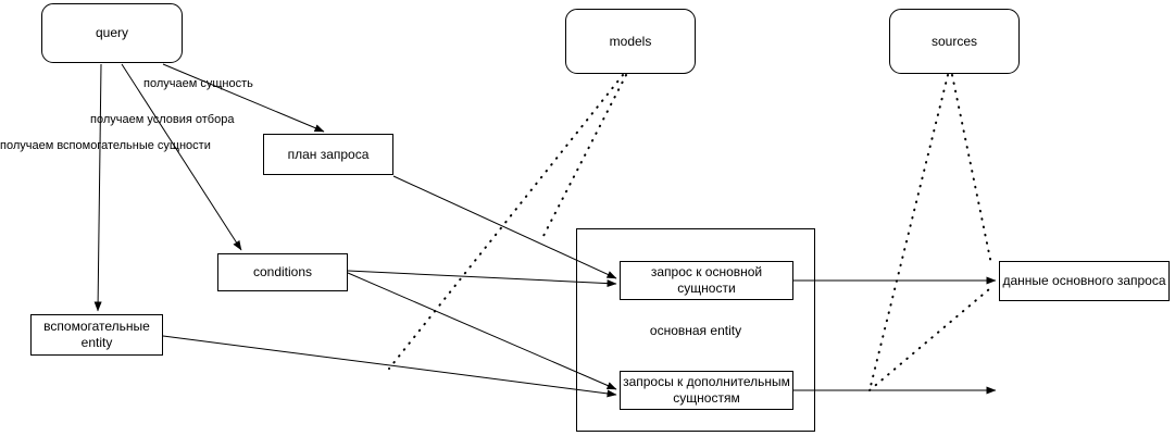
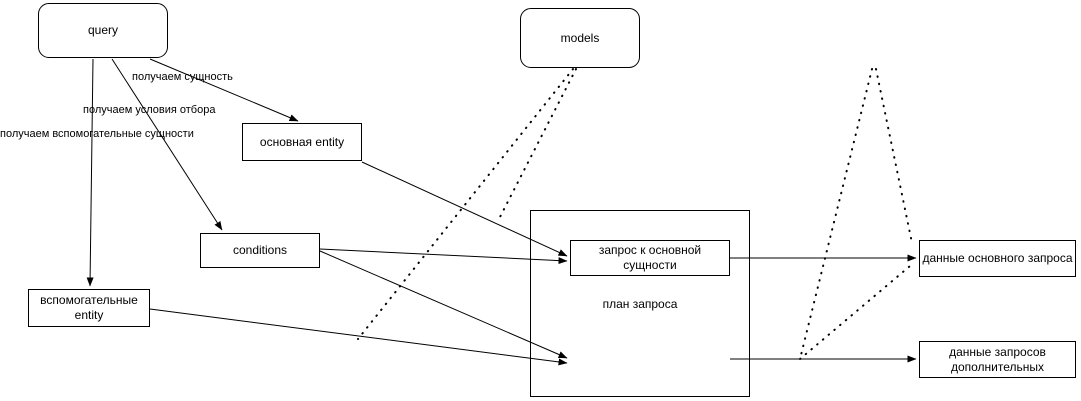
  query
  models
- sources
- план запроса
+ основная entity
  conditions
  вспомогательные
  entity
- основная entity
+ план запроса
  запрос к основной
  сущности
- запросы к дополнительным
- сущностям
  данные основного запроса
+ данные запросов
+ дополнительных
  получаем сущность
  получаем условия отбора
  получаем вспомогательные сущности
